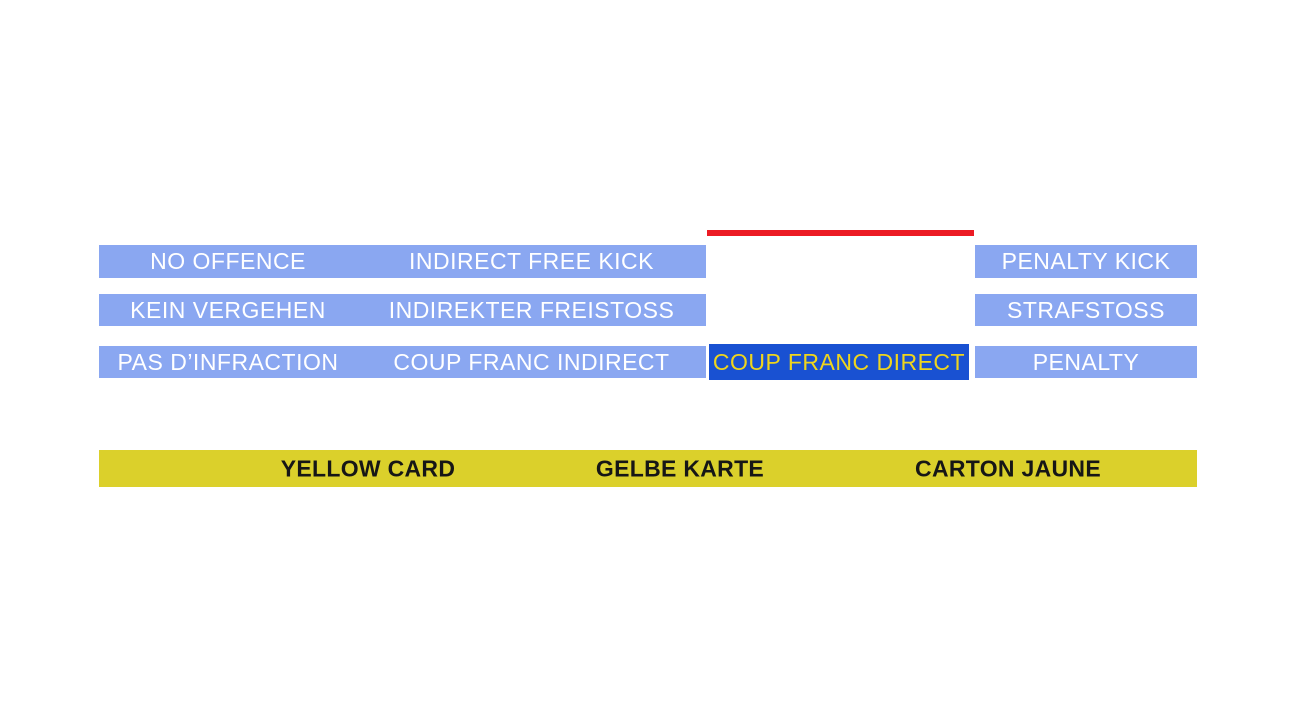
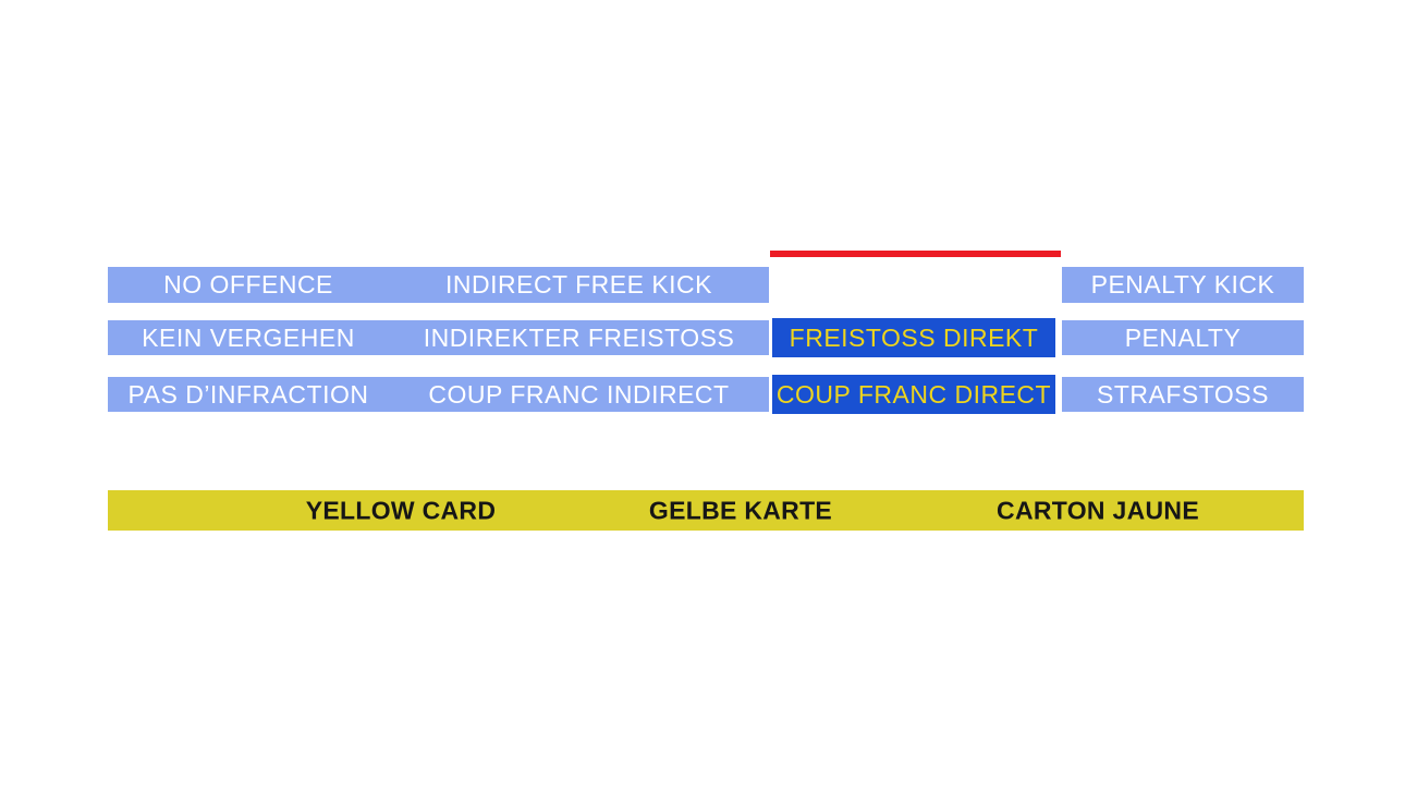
  NO OFFENCE
  INDIRECT FREE KICK
  PENALTY KICK
  KEIN VERGEHEN
  INDIREKTER FREISTOSS
+ FREISTOSS DIREKT
- STRAFSTOSS
+ PENALTY
  PAS D’INFRACTION
  COUP FRANC INDIRECT
  COUP FRANC DIRECT
- PENALTY
+ STRAFSTOSS
  YELLOW CARD
  GELBE KARTE
  CARTON JAUNE
